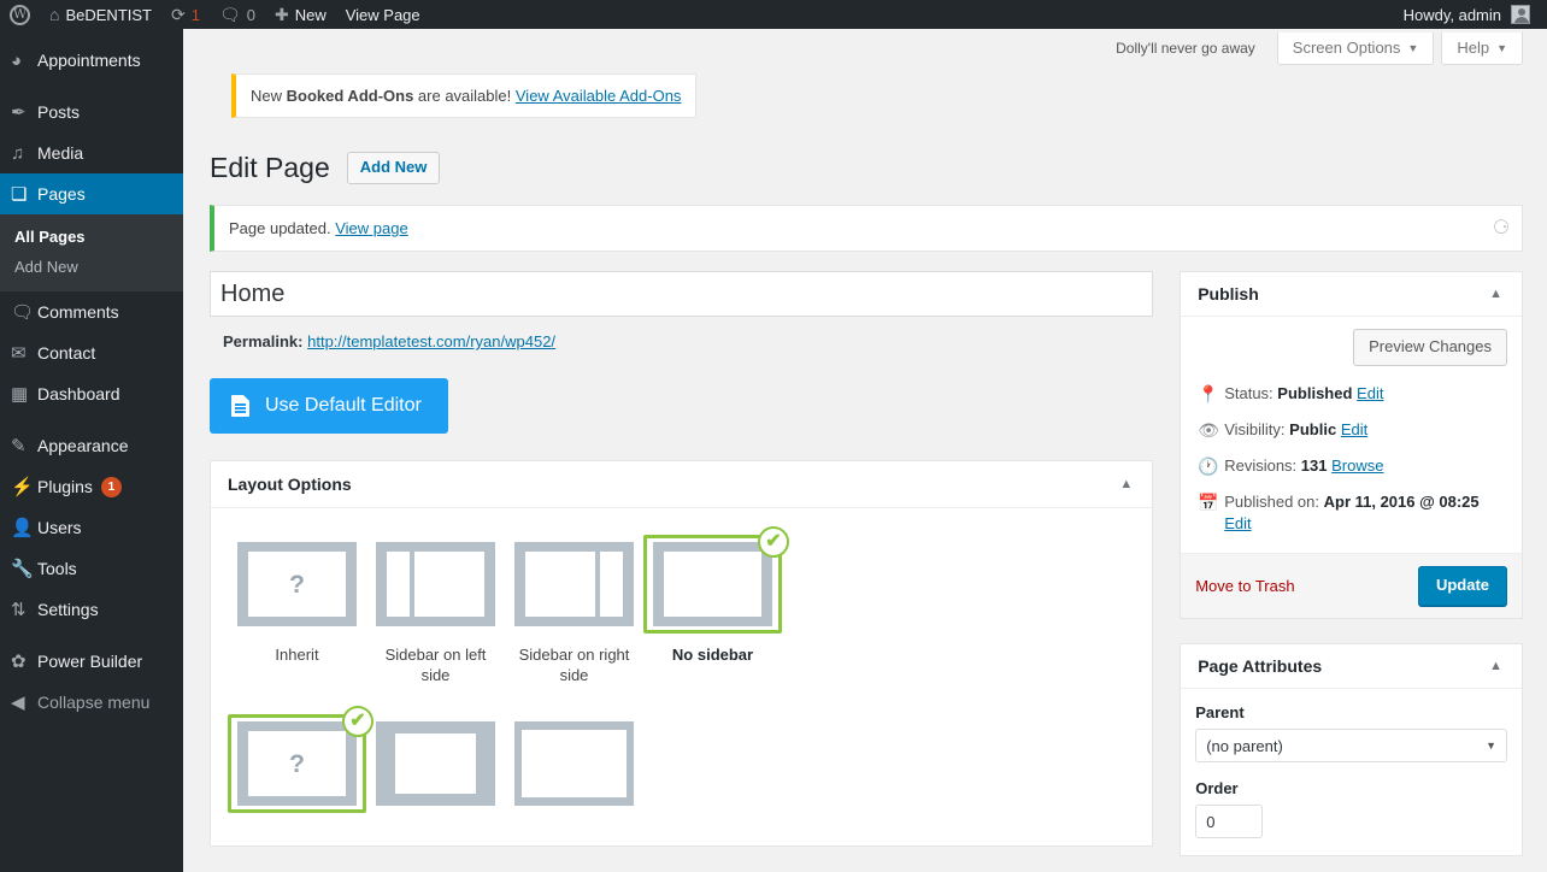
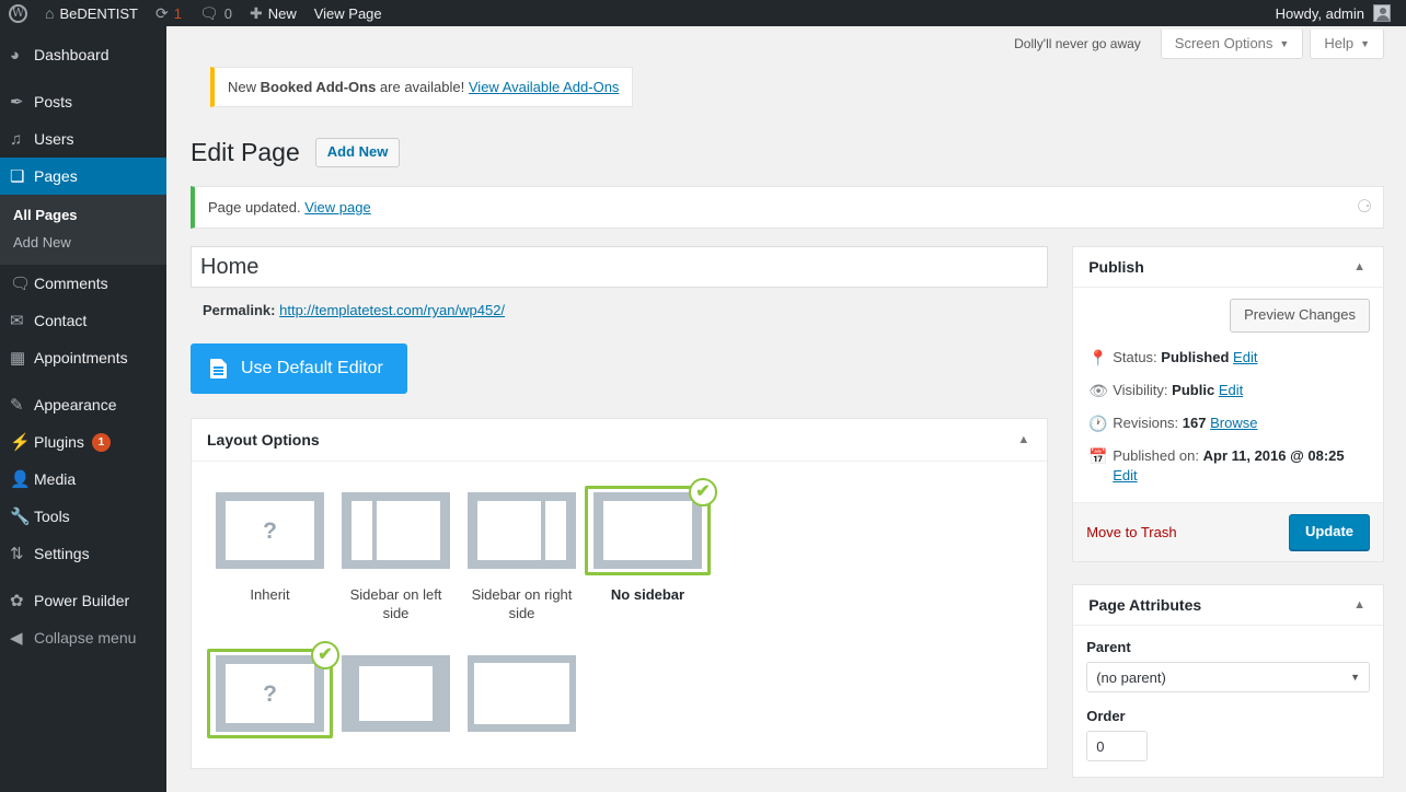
  ⌂
  BeDENTIST
  ⟳
  1
  🗨
  0
  ✚
  New
  View Page
  Howdy, admin
  ◕
- Appointments
+ Dashboard
  ✒
  Posts
  ♫
- Media
+ Users
  ❏
  Pages
  All Pages
  Add New
  🗨
  Comments
  ✉
  Contact
  ▦
- Dashboard
+ Appointments
  ✎
  Appearance
  ⚡
  Plugins
  1
  👤
- Users
+ Media
  🔧
  Tools
  ⇅
  Settings
  ✿
  Power Builder
  ◀
  Collapse menu
  Dolly'll never go away
  Screen Options ▼
  Help ▼
  New Booked Add-Ons are available! View Available Add-Ons
  Edit Page
  Add New
  Page updated. View page
  ⚆
  Home
  Permalink: http://templatetest.com/ryan/wp452/
  Use Default Editor
  Layout Options
  ▲
  ?
  Inherit
  Sidebar on left side
  Sidebar on right side
  ✔
  No sidebar
  ?
  ✔
  Publish
  ▲
  Preview Changes
  📍
  Status: Published Edit
  👁
  Visibility: Public Edit
  🕐
- Revisions: 131 Browse
+ Revisions: 167 Browse
  📅
  Published on: Apr 11, 2016 @ 08:25 Edit
  Move to Trash
  Update
  Page Attributes
  ▲
  Parent
  (no parent)
  ▼
  Order
  0
